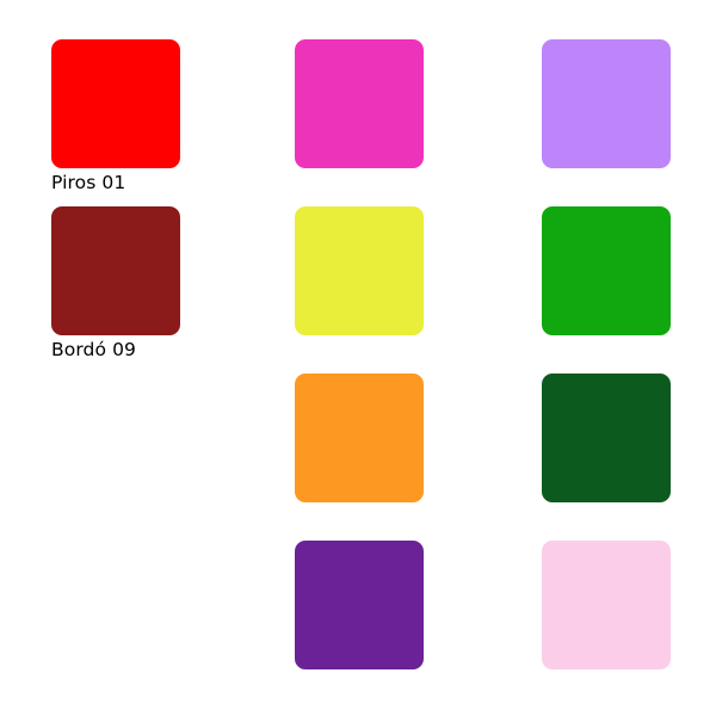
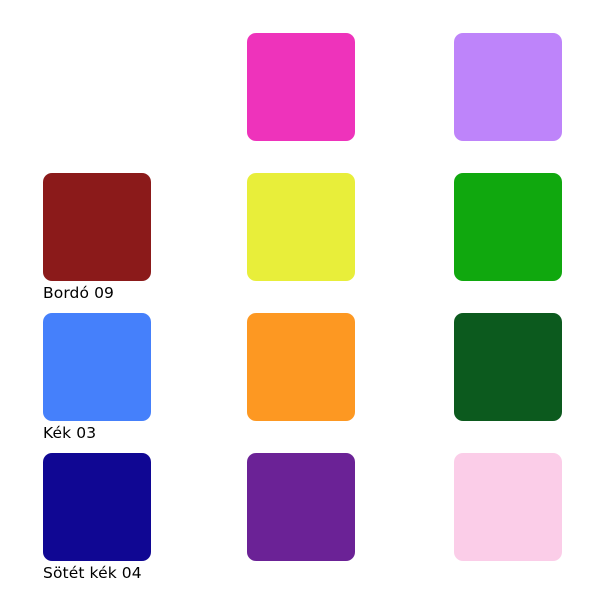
- Piros 01
  Bordó 09
+ Kék 03
+ Sötét kék 04
